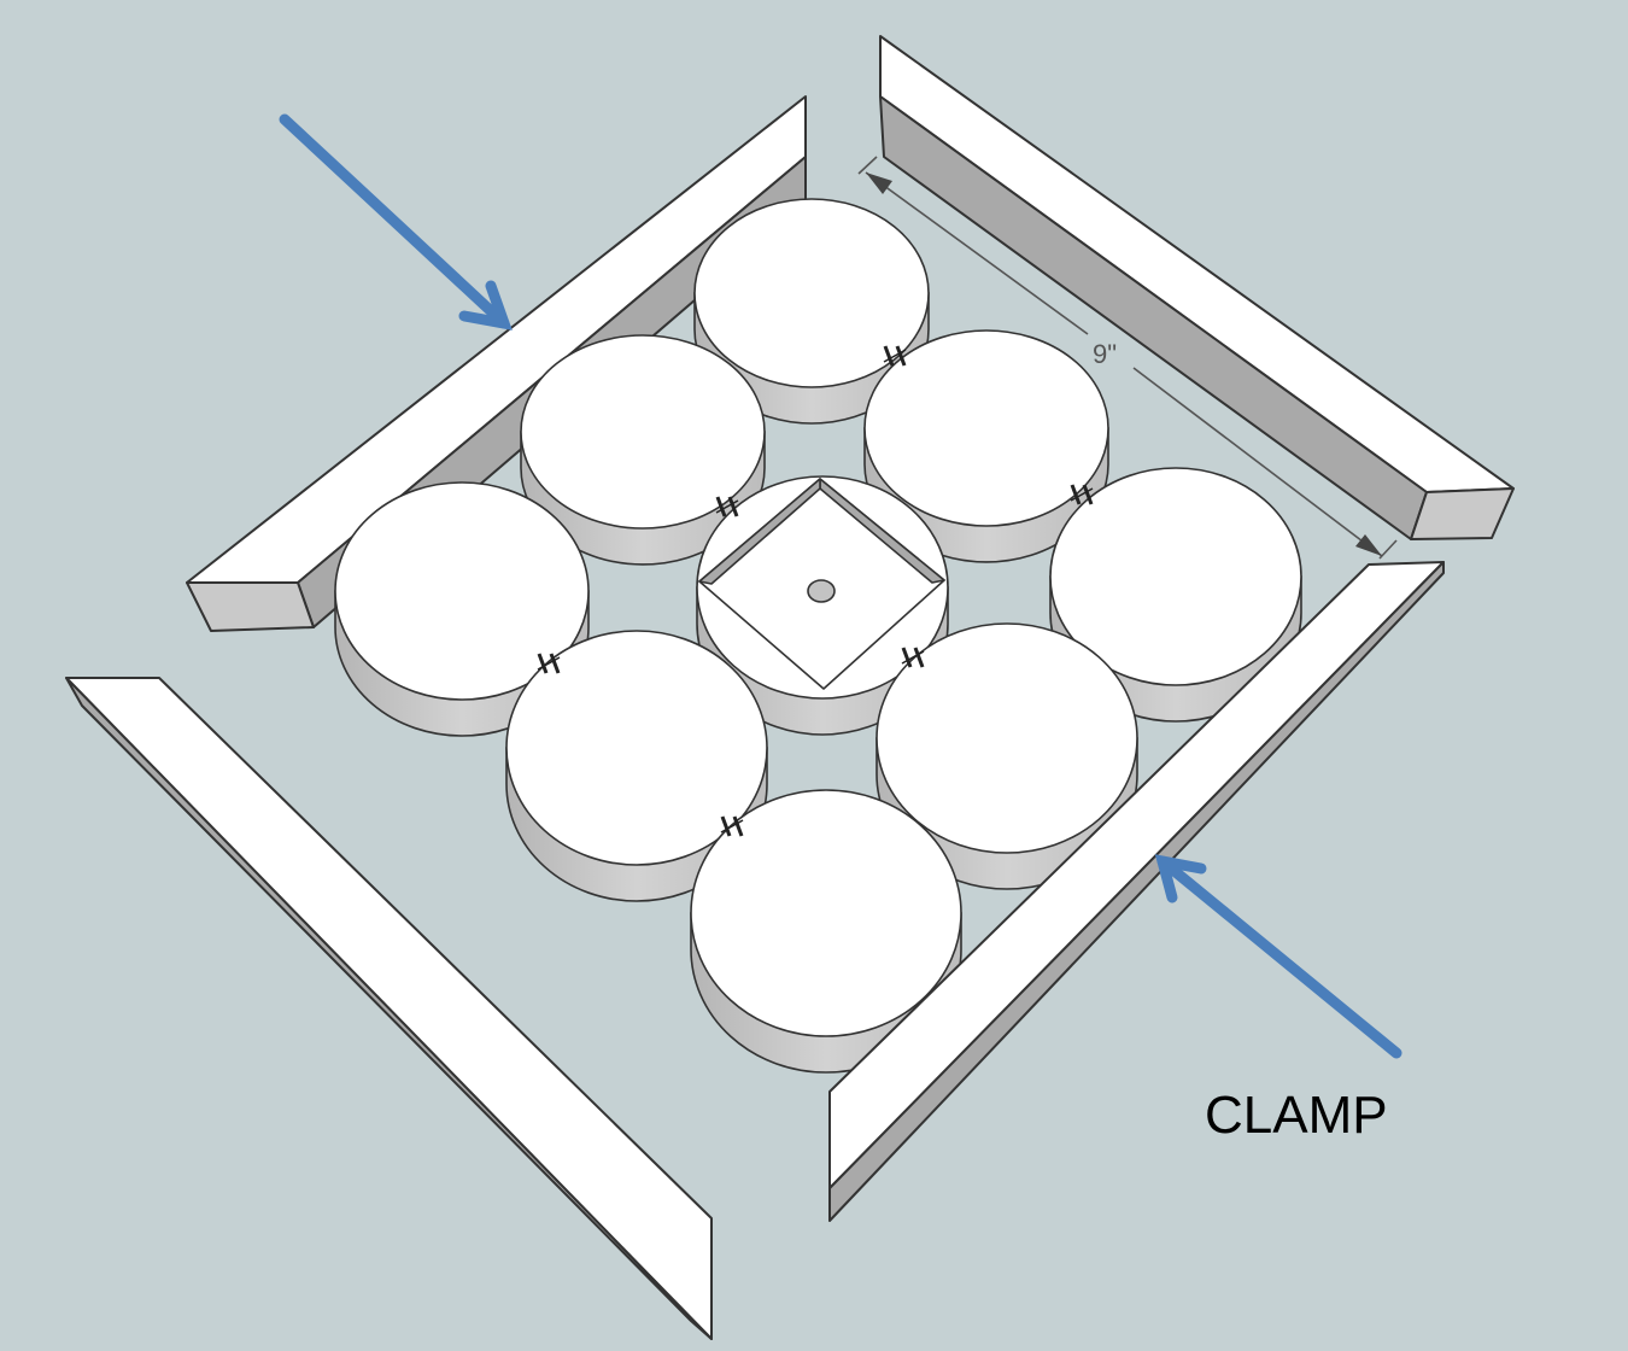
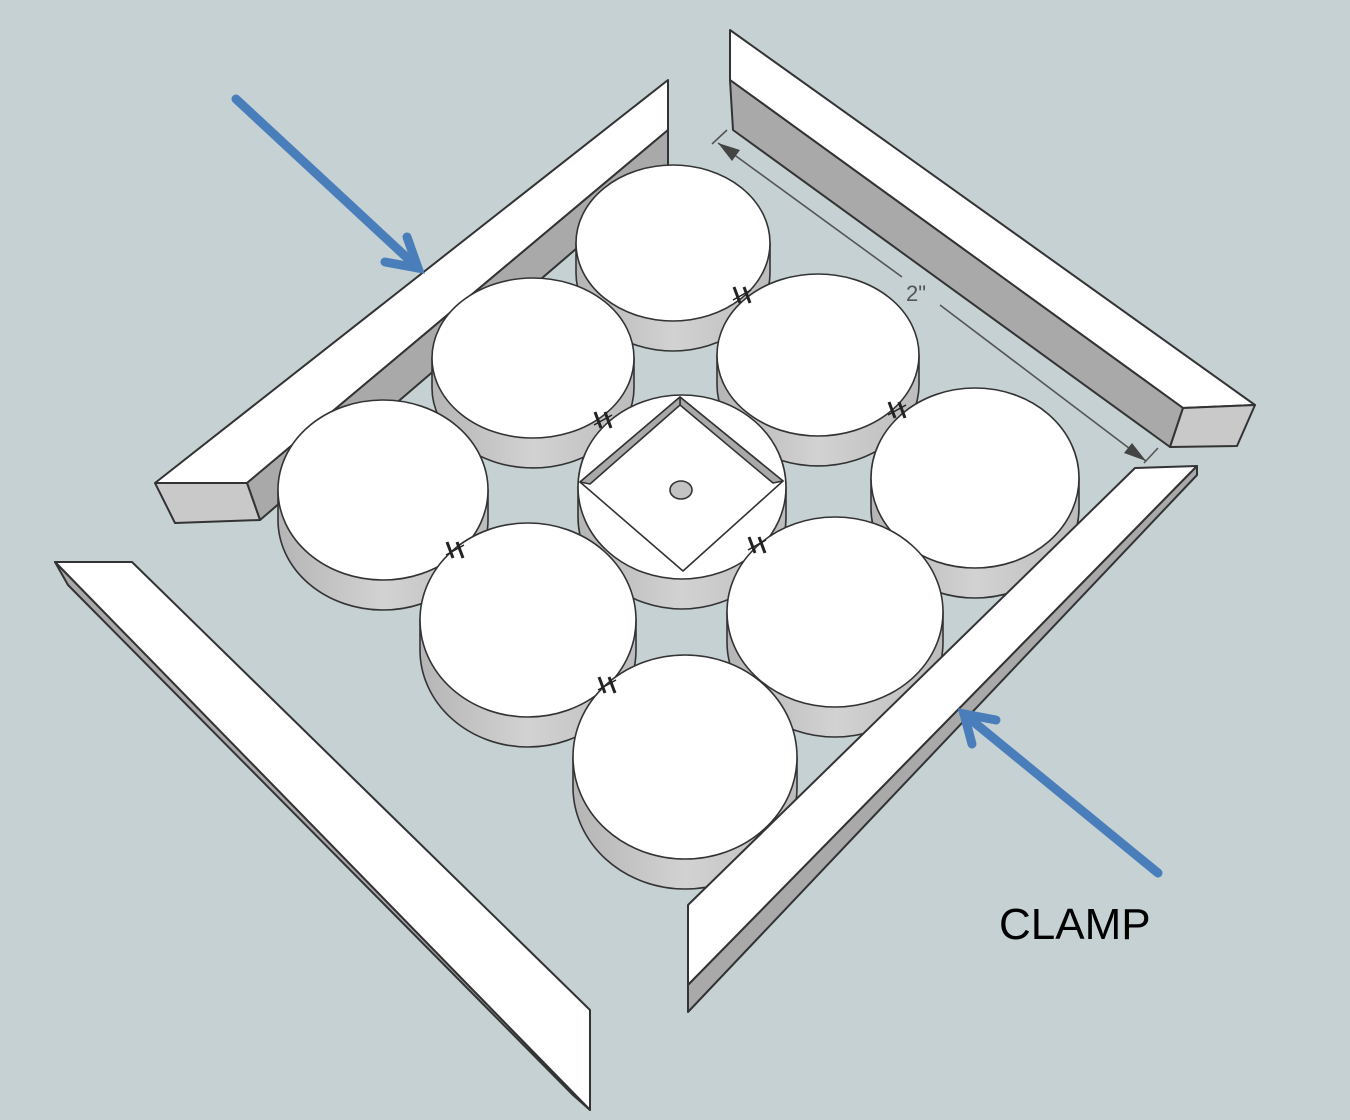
- 9"
+ 2"
  CLAMP
